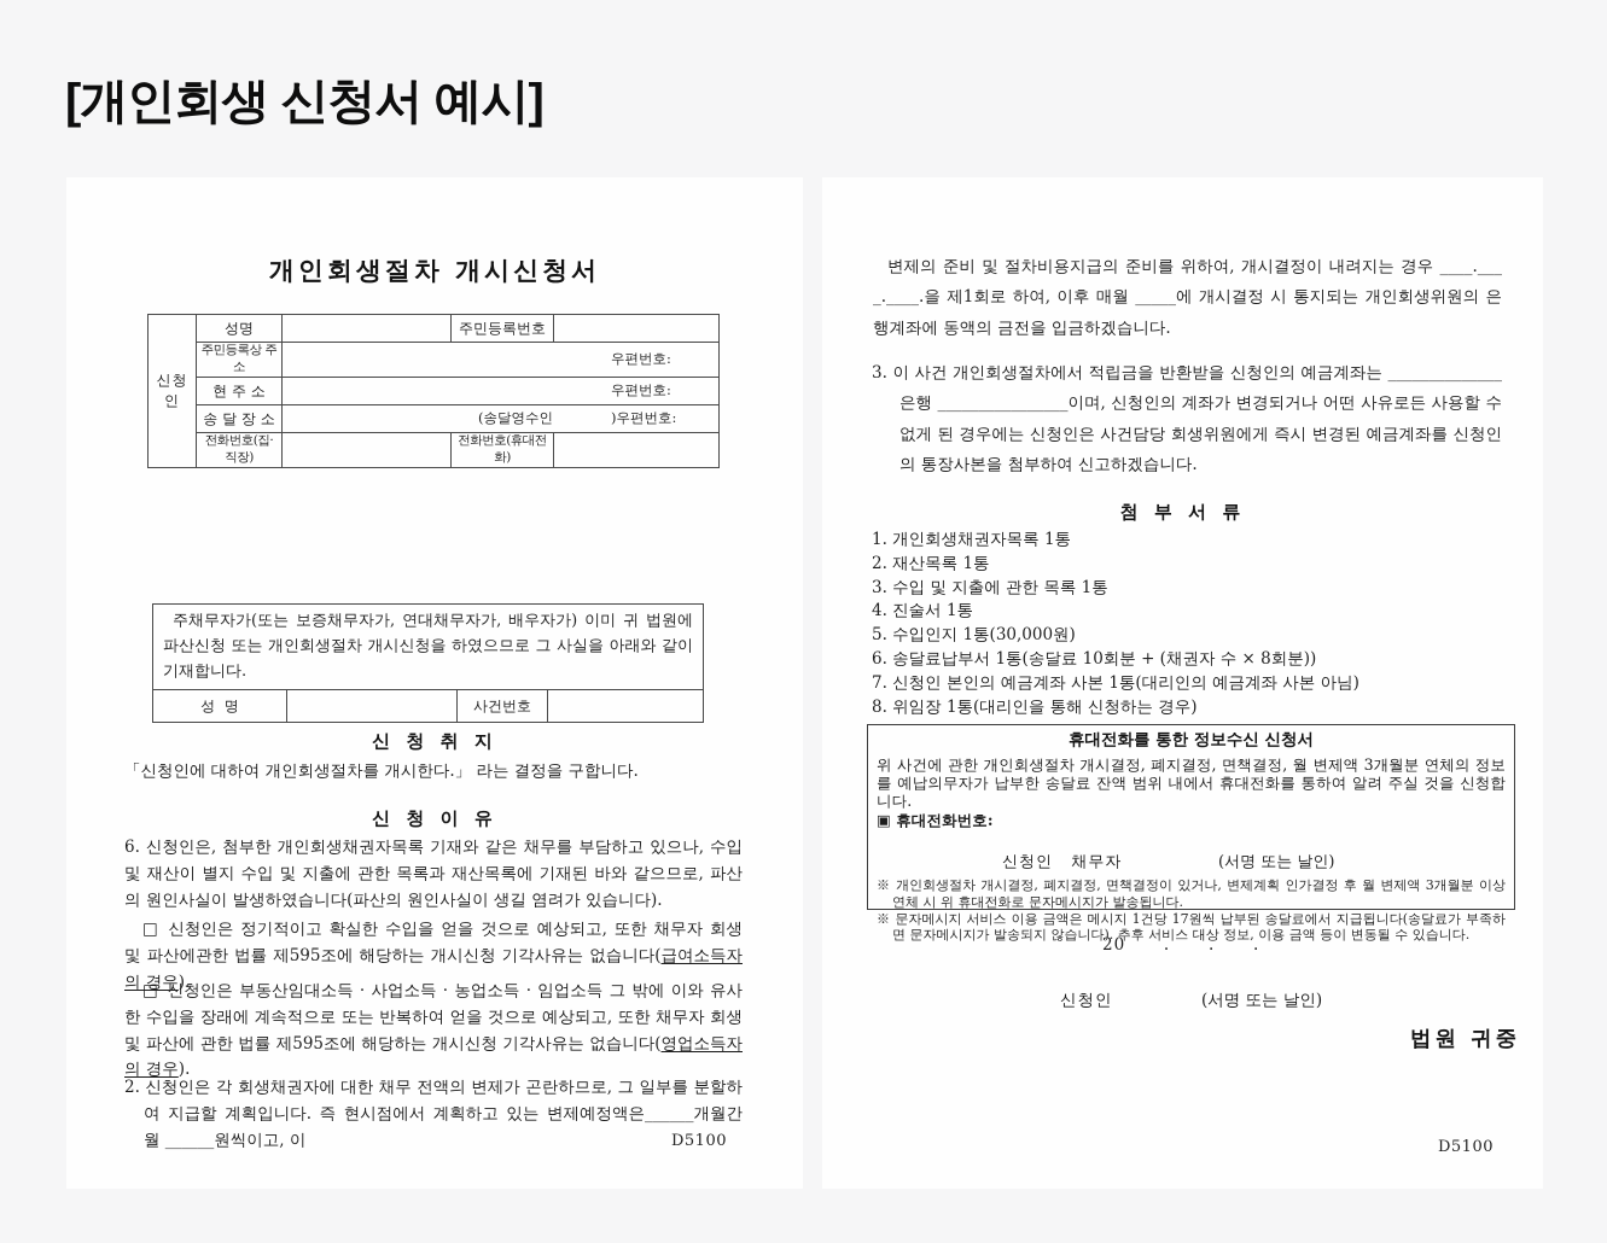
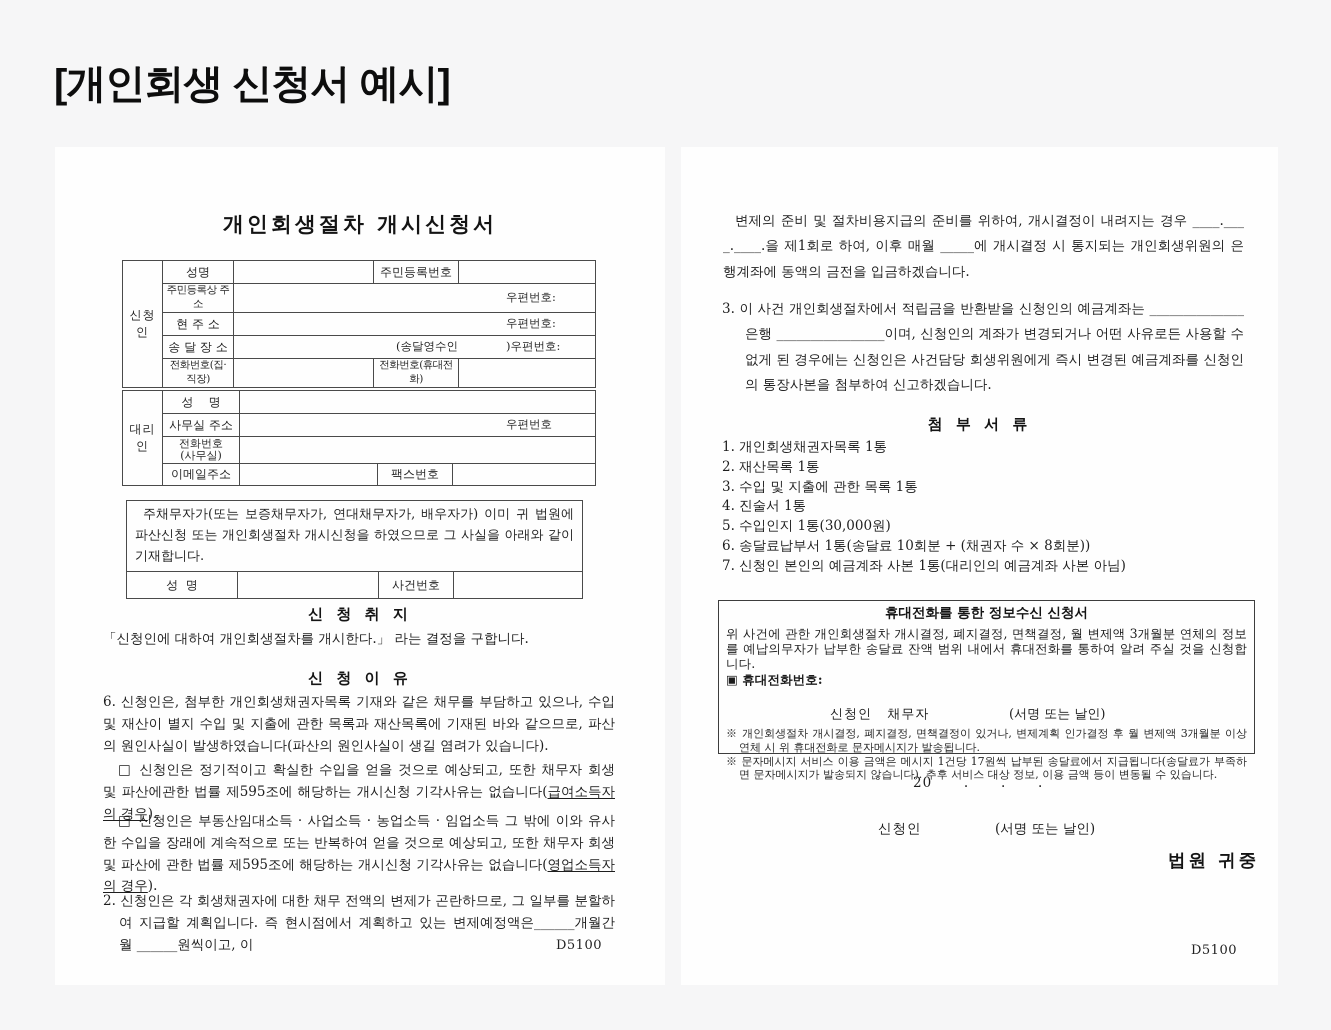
  [개인회생 신청서 예시]
  개인회생절차 개시신청서
  신청인	성명		주민등록번호
  주민등록상 주소	우편번호:
  현 주 소	우편번호:
  송 달 장 소	(송달영수인 )우편번호:
  전화번호(집·직장)		전화번호(휴대전화)
+ 대리인	성 명
+ 사무실 주소	우편번호
+ 전화번호 (사무실)
+ 이메일주소		팩스번호
  주채무자가(또는 보증채무자가, 연대채무자가, 배우자가) 이미 귀 법원에 파산신청 또는 개인회생절차 개시신청을 하였으므로 그 사실을 아래와 같이 기재합니다.
  성 명		사건번호
  신 청 취 지
  「신청인에 대하여 개인회생절차를 개시한다.」 라는 결정을 구합니다.
  신 청 이 유
  6. 신청인은, 첨부한 개인회생채권자목록 기재와 같은 채무를 부담하고 있으나, 수입 및 재산이 별지 수입 및 지출에 관한 목록과 재산목록에 기재된 바와 같으므로, 파산의 원인사실이 발생하였습니다(파산의 원인사실이 생길 염려가 있습니다).
  □ 신청인은 정기적이고 확실한 수입을 얻을 것으로 예상되고, 또한 채무자 회생 및 파산에관한 법률 제595조에 해당하는 개시신청 기각사유는 없습니다(급여소득자의 경우).
  □ 신청인은 부동산임대소득 · 사업소득 · 농업소득 · 임업소득 그 밖에 이와 유사한 수입을 장래에 계속적으로 또는 반복하여 얻을 것으로 예상되고, 또한 채무자 회생 및 파산에 관한 법률 제595조에 해당하는 개시신청 기각사유는 없습니다(영업소득자의 경우).
  2. 신청인은 각 회생채권자에 대한 채무 전액의 변제가 곤란하므로, 그 일부를 분할하여 지급할 계획입니다. 즉 현시점에서 계획하고 있는 변제예정액은______개월간 월 ______원씩이고, 이
  D5100
  변제의 준비 및 절차비용지급의 준비를 위하여, 개시결정이 내려지는 경우 ____.____.____.을 제1회로 하여, 이후 매월 _____에 개시결정 시 통지되는 개인회생위원의 은행계좌에 동액의 금전을 입금하겠습니다.
  3. 이 사건 개인회생절차에서 적립금을 반환받을 신청인의 예금계좌는 ______________은행 ________________이며, 신청인의 계좌가 변경되거나 어떤 사유로든 사용할 수 없게 된 경우에는 신청인은 사건담당 회생위원에게 즉시 변경된 예금계좌를 신청인의 통장사본을 첨부하여 신고하겠습니다.
  첨 부 서 류
  1. 개인회생채권자목록 1통
  2. 재산목록 1통
  3. 수입 및 지출에 관한 목록 1통
  4. 진술서 1통
  5. 수입인지 1통(30,000원)
  6. 송달료납부서 1통(송달료 10회분 + (채권자 수 × 8회분))
  7. 신청인 본인의 예금계좌 사본 1통(대리인의 예금계좌 사본 아님)
- 8. 위임장 1통(대리인을 통해 신청하는 경우)
  휴대전화를 통한 정보수신 신청서
  위 사건에 관한 개인회생절차 개시결정, 폐지결정, 면책결정, 월 변제액 3개월분 연체의 정보를 예납의무자가 납부한 송달료 잔액 범위 내에서 휴대전화를 통하여 알려 주실 것을 신청합니다.
  ▣ 휴대전화번호:
  신청인 채무자
  (서명 또는 날인)
  ※ 개인회생절차 개시결정, 폐지결정, 면책결정이 있거나, 변제계획 인가결정 후 월 변제액 3개월분 이상 연체 시 위 휴대전화로 문자메시지가 발송됩니다.
  ※ 문자메시지 서비스 이용 금액은 메시지 1건당 17원씩 납부된 송달료에서 지급됩니다(송달료가 부족하면 문자메시지가 발송되지 않습니다). 추후 서비스 대상 정보, 이용 금액 등이 변동될 수 있습니다.
  20 . . .
  신청인
  (서명 또는 날인)
  법원 귀중
  D5100
